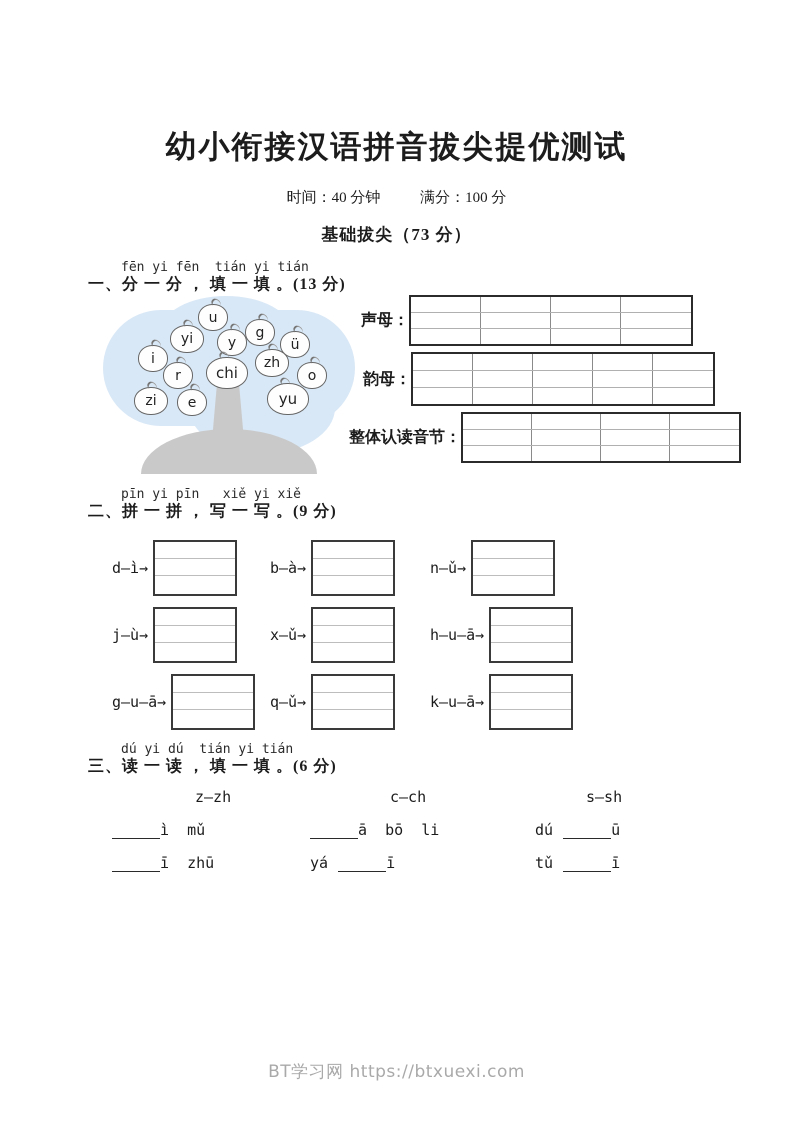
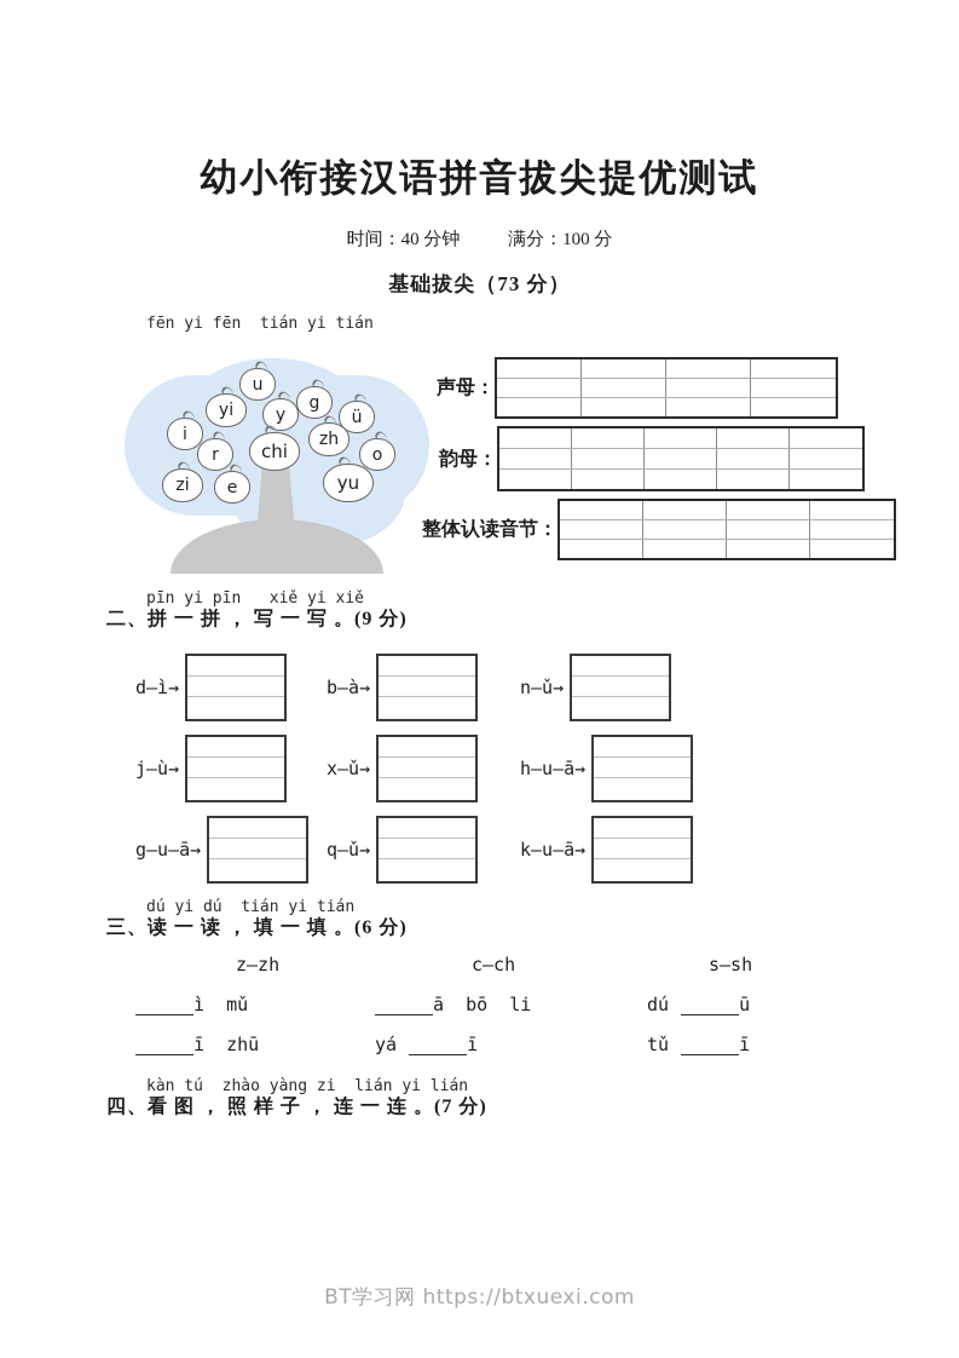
  幼小衔接汉语拼音拔尖提优测试
  时间：40 分钟 满分：100 分
  基础拔尖（73 分）
  fēn yi fēn tián yi tián
- 一、分 一 分 ， 填 一 填 。(13 分)
  u
  yi
  y
  g
  ü
  i
  zh
  r
  chi
  o
  zi
  e
  yu
  声母：
  韵母：
  整体认读音节：
  pīn yi pīn xiě yi xiě
  二、拼 一 拼 ， 写 一 写 。(9 分)
  d—ì→
  b—à→
  n—ǔ→
  j—ù→
  x—ǔ→
  h—u—ā→
  g—u—ā→
  q—ǔ→
  k—u—ā→
  dú yi dú tián yi tián
  三、读 一 读 ， 填 一 填 。(6 分)
  z—zh
  ì mǔ
  ī zhū
  c—ch
  ā bō li
  yá
  ī
  s—sh
  dú
  ū
  tǔ
  ī
+ kàn tú zhào yàng zi lián yi lián
+ 四、看 图 ， 照 样 子 ， 连 一 连 。(7 分)
  BT学习网 https://btxuexi.com
